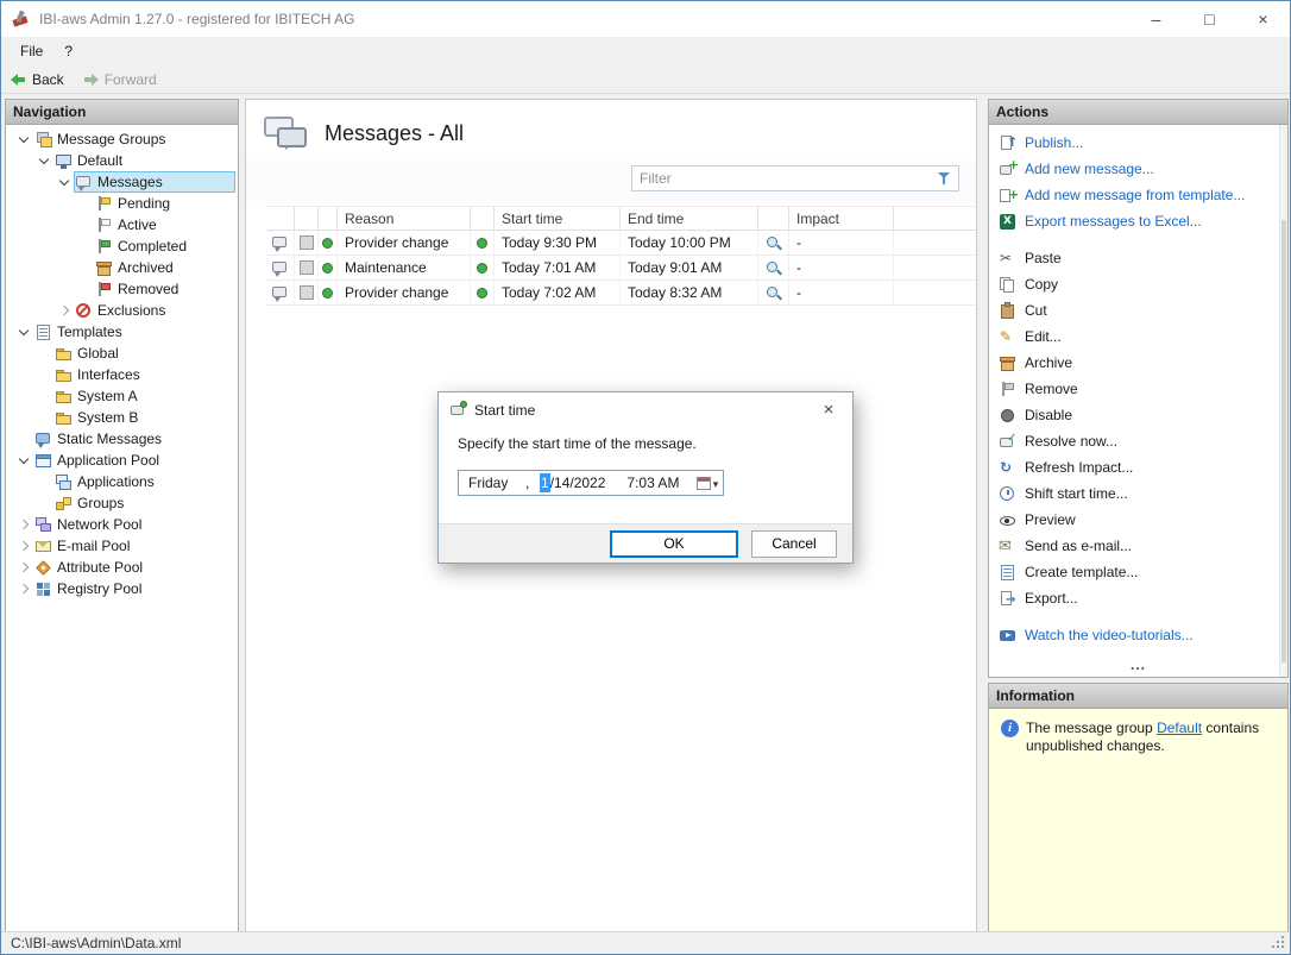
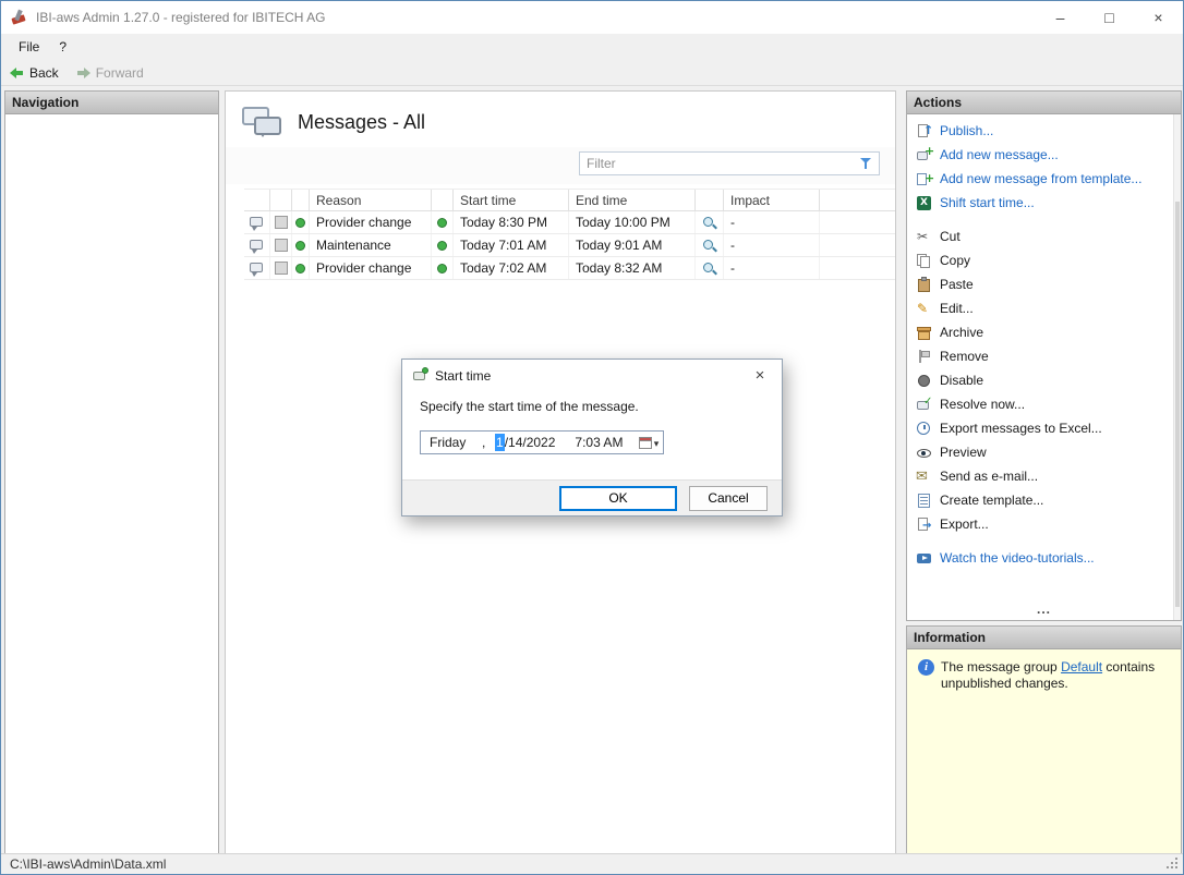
  IBI-aws Admin 1.27.0 - registered for IBITECH AG
  –
  □
  ×
  File
  ?
  Back
  Forward
  Navigation
- Message Groups
- Default
- Messages
- Pending
- Active
- Completed
- Archived
- Removed
- Exclusions
- Templates
- Global
- Interfaces
- System A
- System B
- Static Messages
- Application Pool
- Applications
- Groups
- Network Pool
- E-mail Pool
- Attribute Pool
- Registry Pool
  Messages - All
  Filter
  Reason
  Start time
  End time
  Impact
  Provider change
- Today 9:30 PM
+ Today 8:30 PM
  Today 10:00 PM
  -
  Maintenance
  Today 7:01 AM
  Today 9:01 AM
  -
  Provider change
  Today 7:02 AM
  Today 8:32 AM
  -
  Actions
  Publish...
  Add new message...
  Add new message from template...
- Export messages to Excel...
+ Shift start time...
- Paste
+ Cut
  Copy
- Cut
+ Paste
  Edit...
  Archive
  Remove
  Disable
  Resolve now...
- Refresh Impact...
- Shift start time...
+ Export messages to Excel...
  Preview
  Send as e-mail...
  Create template...
  Export...
  Watch the video-tutorials...
  ...
  Information
  The message group Default contains unpublished changes.
  C:\IBI-aws\Admin\Data.xml
  Start time
  ×
  Specify the start time of the message.
  Friday
  ,
  1
  /14/2022
  7:03 AM
  OK
  Cancel
